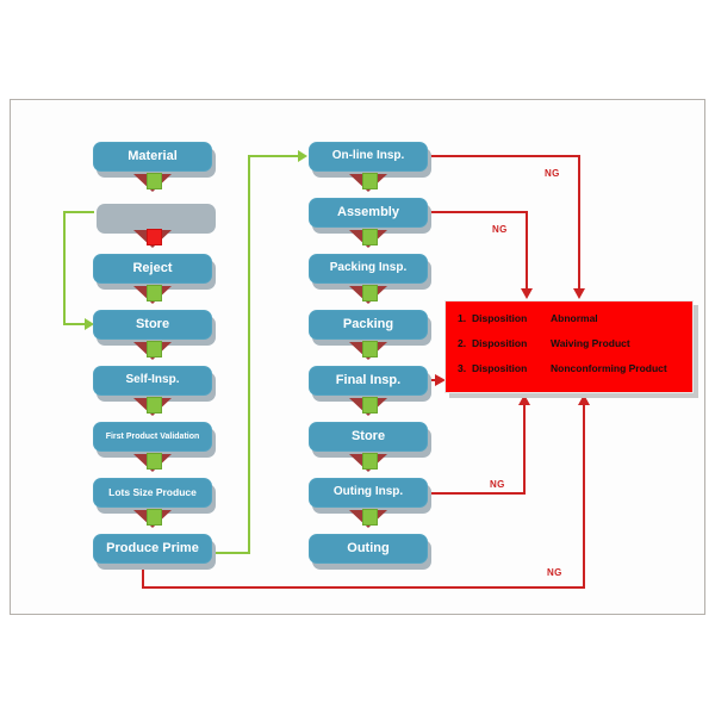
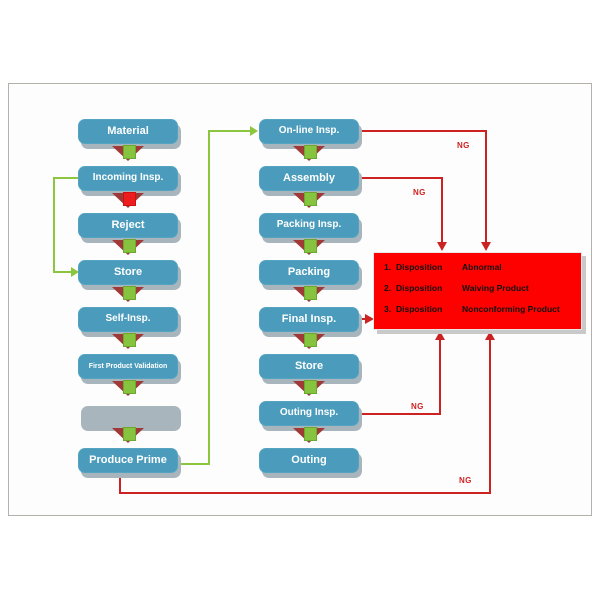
  Material
+ Incoming Insp.
  Reject
  Store
  Self-Insp.
- Lots Size Produce
  Produce Prime
  On-line Insp.
  Assembly
  Packing Insp.
  Packing
  Final Insp.
  Store
  Outing Insp.
  Outing
  1.
  Disposition
  Abnormal
  2.
  Disposition
  Waiving Product
  3.
  Disposition
  Nonconforming Product
  NG
  NG
  NG
  NG
